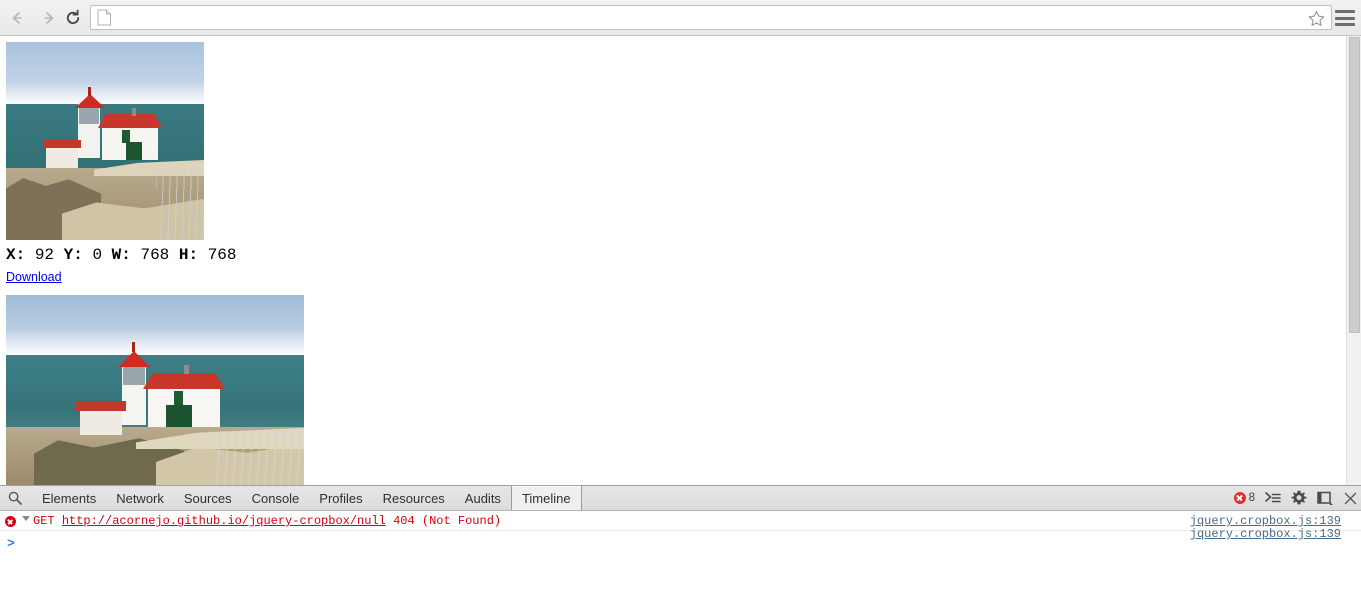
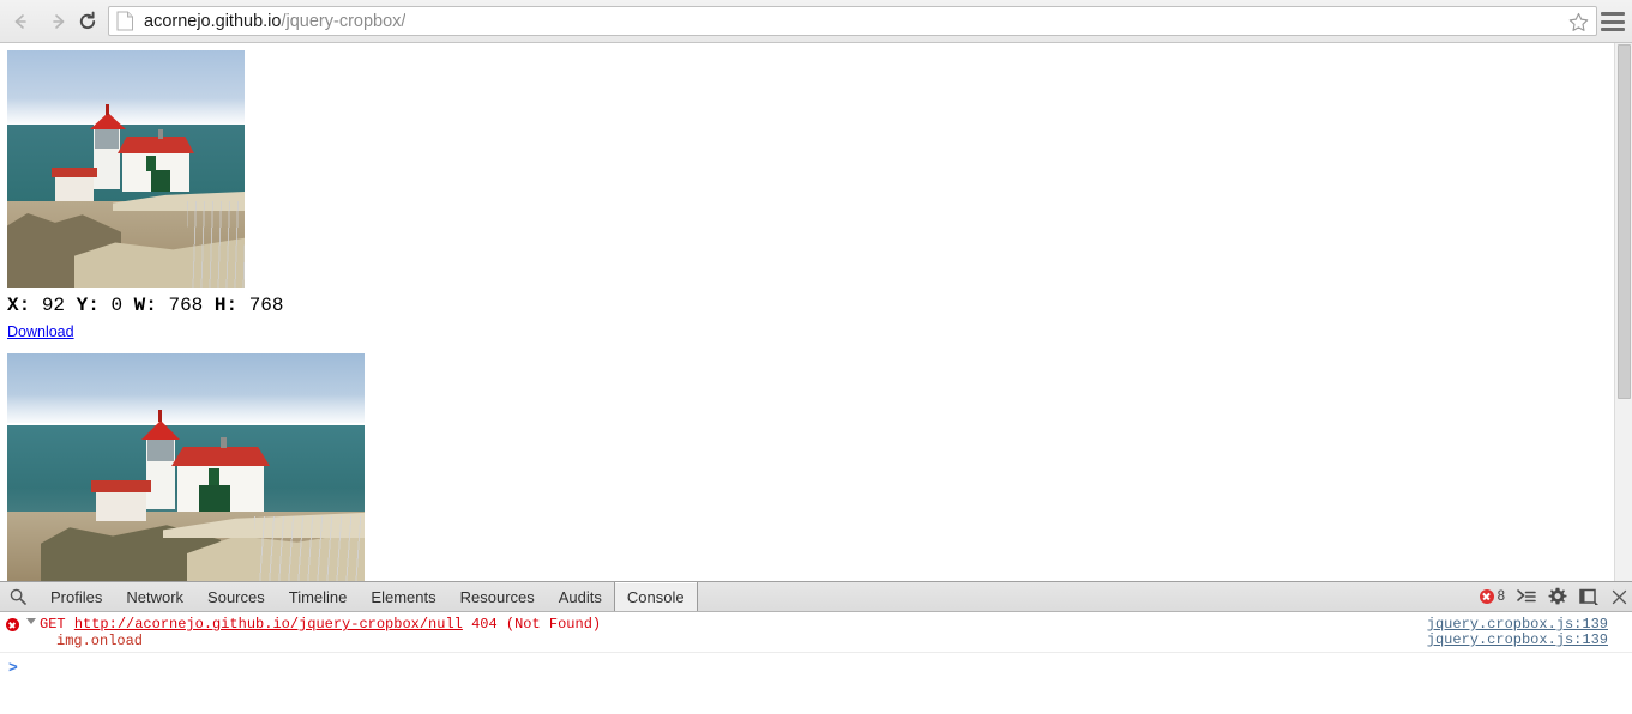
+ acornejo.github.io/jquery-cropbox/
  X: 92 Y: 0 W: 768 H: 768
  Download
- Elements
+ Profiles
  Network
  Sources
- Console
+ Timeline
- Profiles
+ Elements
  Resources
  Audits
- Timeline
+ Console
  8
  GET http://acornejo.github.io/jquery-cropbox/null 404 (Not Found)
+ img.onload
  jquery.cropbox.js:139
  jquery.cropbox.js:139
  >
